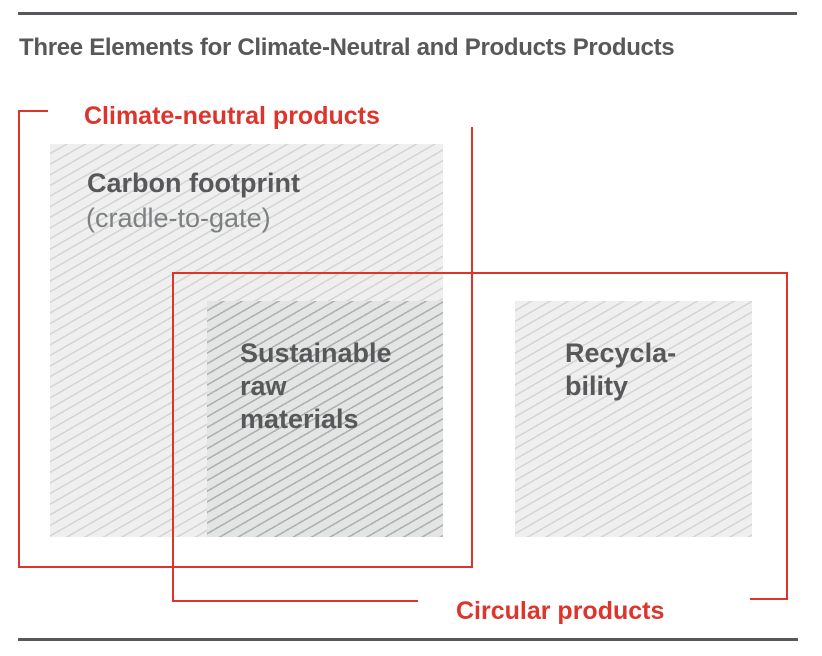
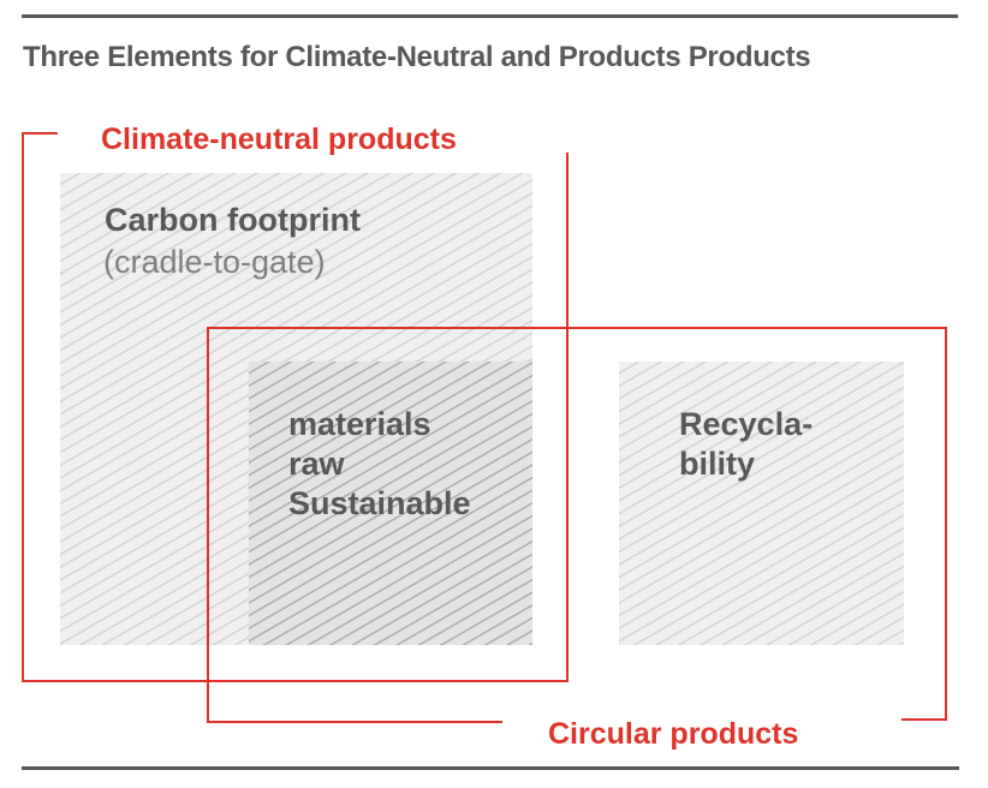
  Three Elements for Climate-Neutral and Products Products
  Carbon footprint
  (cradle-to-gate)
- Sustainable
+ materials
  raw
- materials
+ Sustainable
  Recycla-
  bility
  Climate-neutral products
  Circular products
